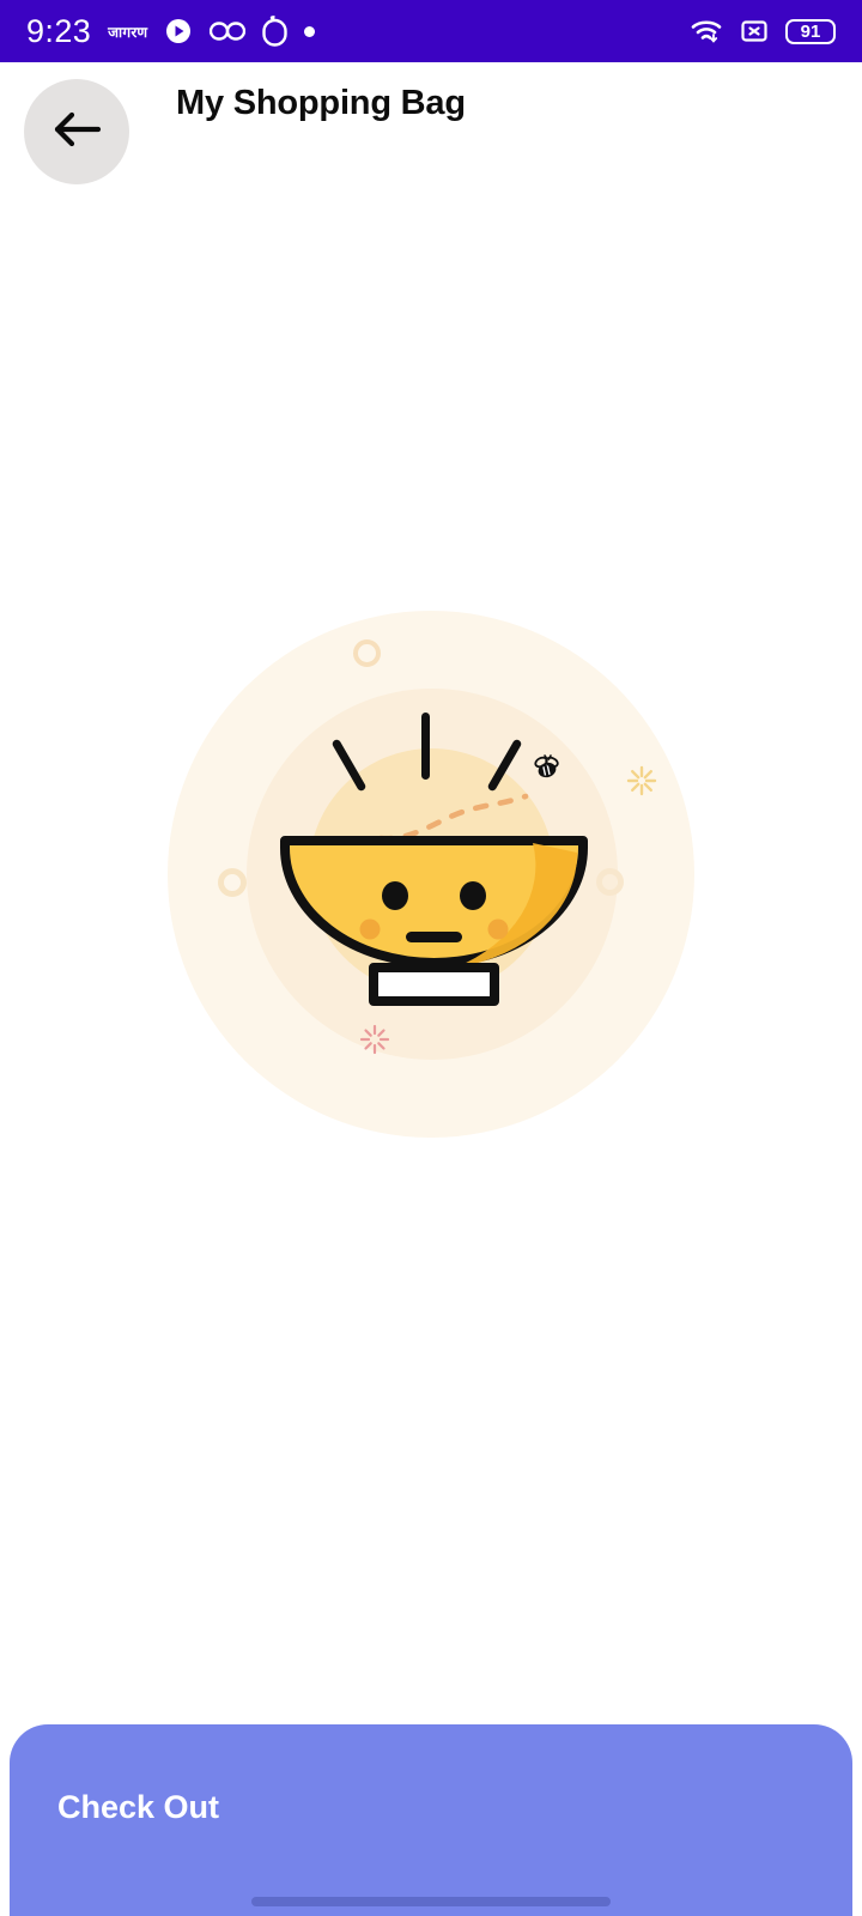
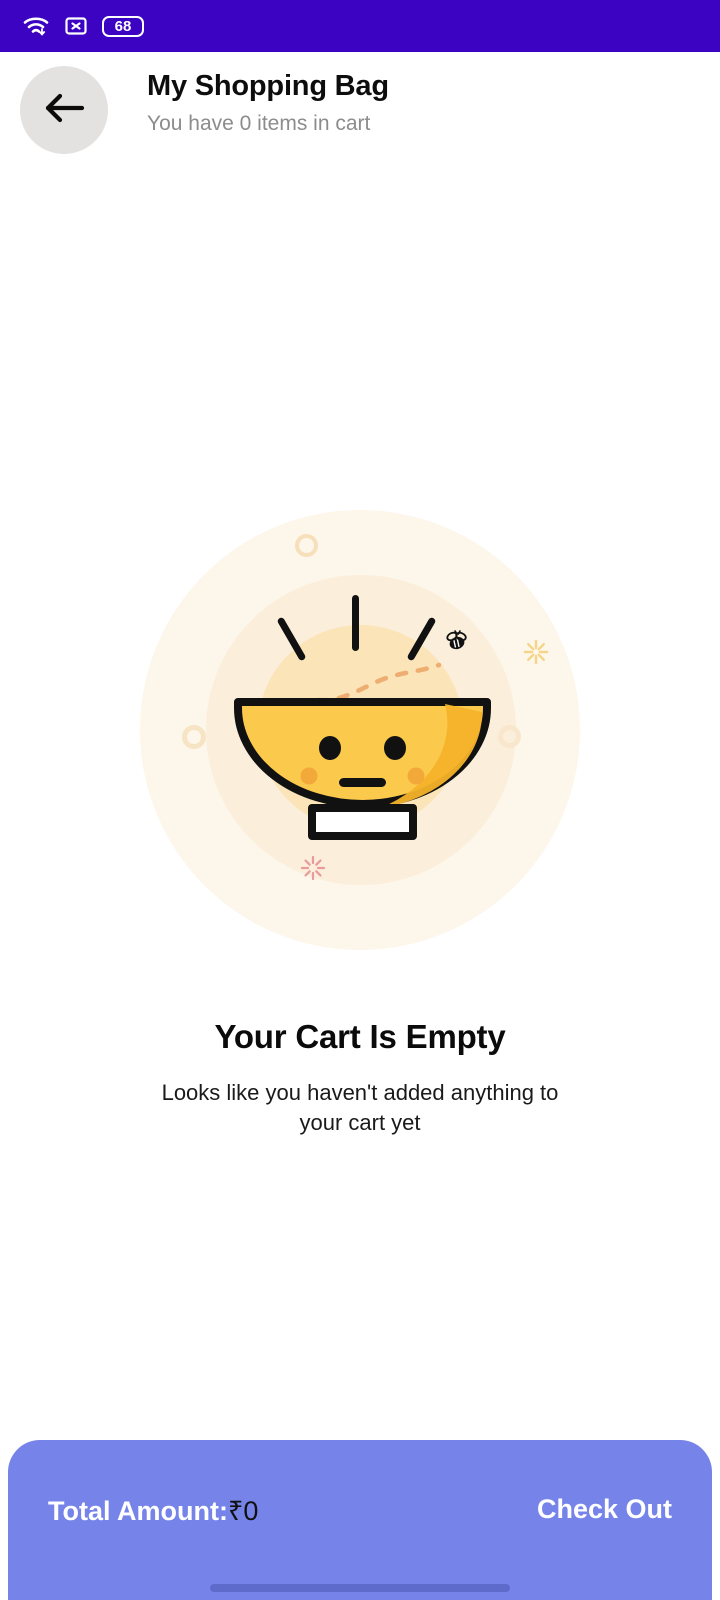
- 9:23
- जागरण
- 91
+ 68
  My Shopping Bag
+ You have 0 items in cart
+ Your Cart Is Empty
+ Looks like you haven't added anything to your cart yet
+ Total Amount:₹0
  Check Out
